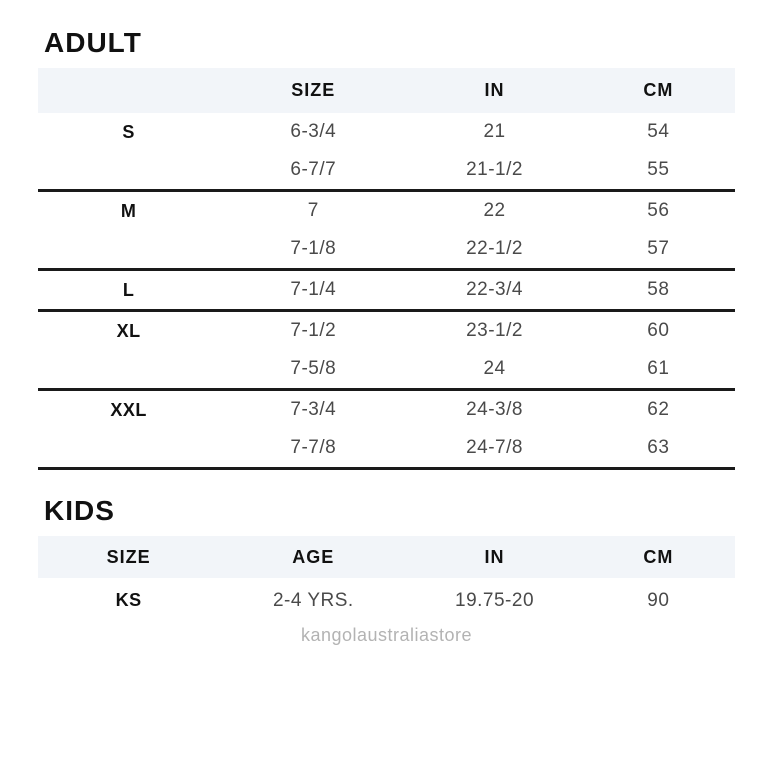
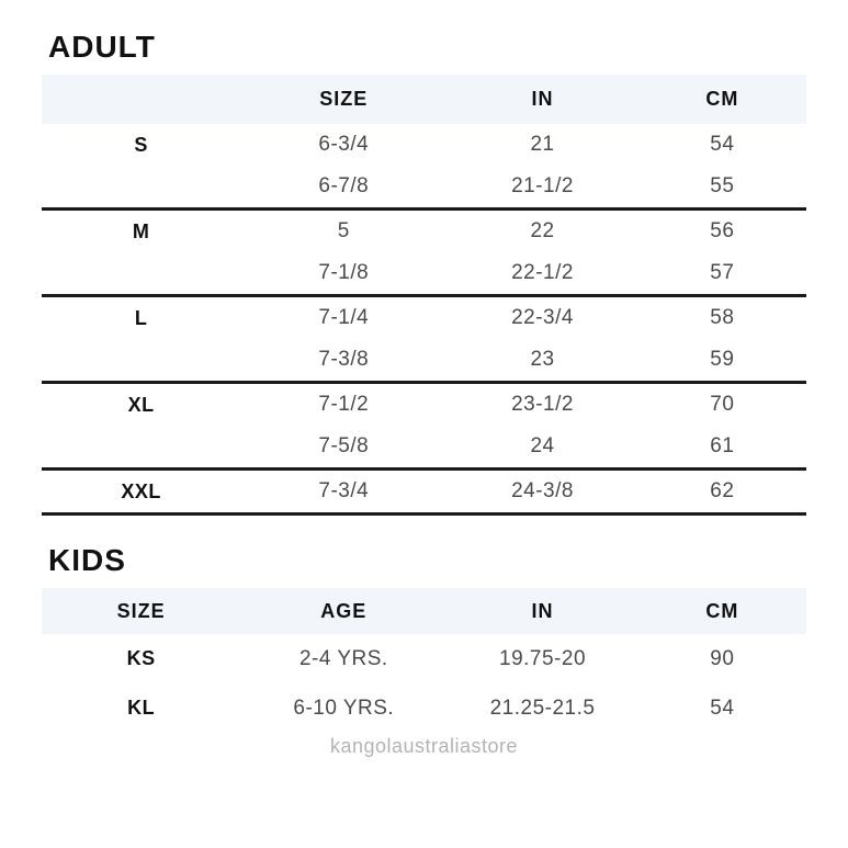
  ADULT
  	SIZE	IN	CM
  S	6-3/4	21	54
- 	6-7/7	21-1/2	55
+ 	6-7/8	21-1/2	55
- M	7	22	56
+ M	5	22	56
  	7-1/8	22-1/2	57
  L	7-1/4	22-3/4	58
+ 	7-3/8	23	59
- XL	7-1/2	23-1/2	60
+ XL	7-1/2	23-1/2	70
  	7-5/8	24	61
  XXL	7-3/4	24-3/8	62
- 	7-7/8	24-7/8	63
  KIDS
  SIZE	AGE	IN	CM
  KS	2-4 YRS.	19.75-20	90
+ KL	6-10 YRS.	21.25-21.5	54
  kangolaustraliastore
